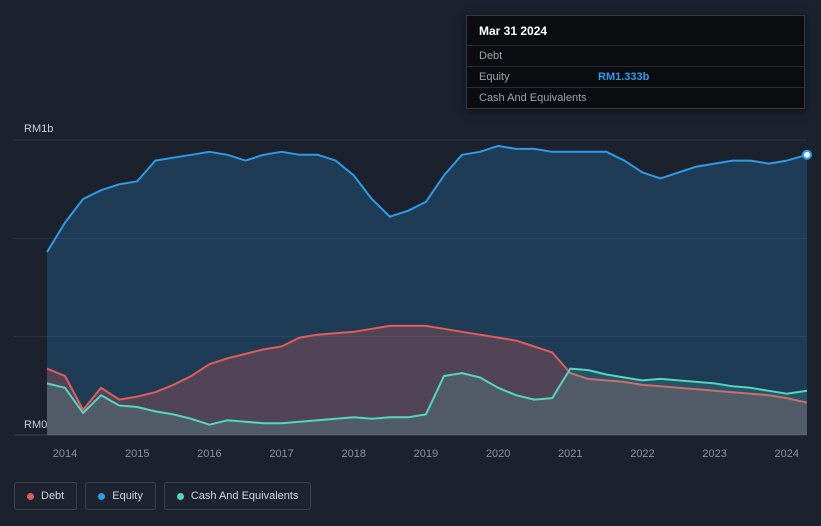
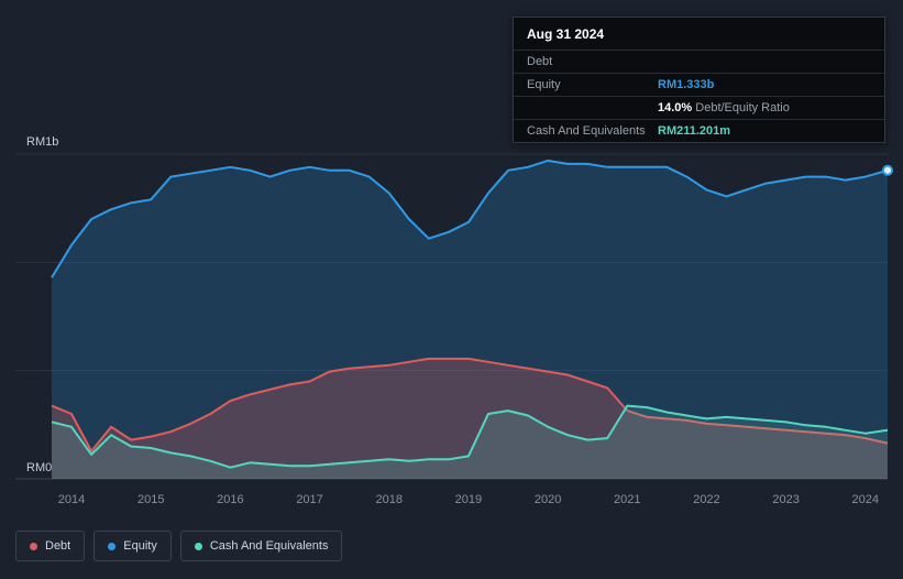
  RM1b
  RM0
  2014
  2015
  2016
  2017
  2018
  2019
  2020
  2021
  2022
  2023
  2024
- Mar 31 2024
+ Aug 31 2024
  Debt
  Equity
  RM1.333b
+ 14.0% Debt/Equity Ratio
  Cash And Equivalents
+ RM211.201m
  Debt
  Equity
  Cash And Equivalents
